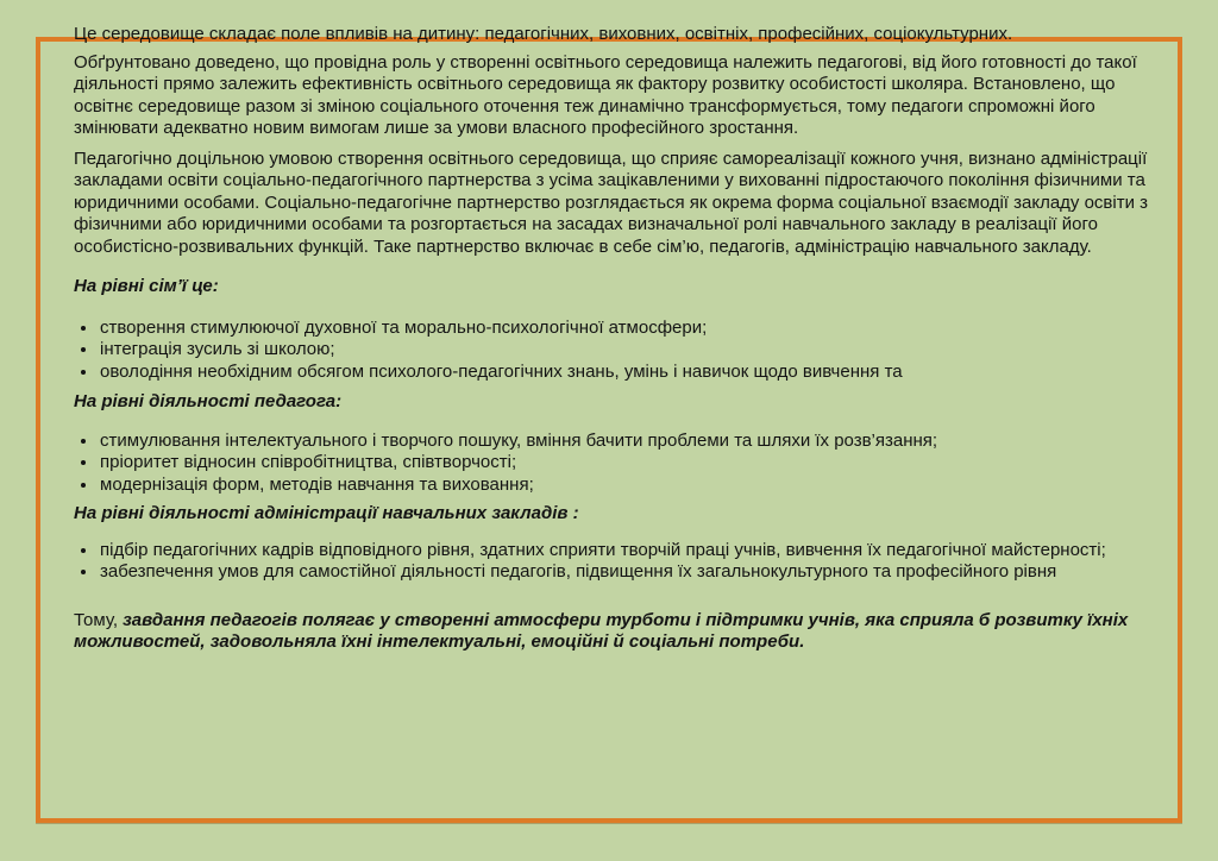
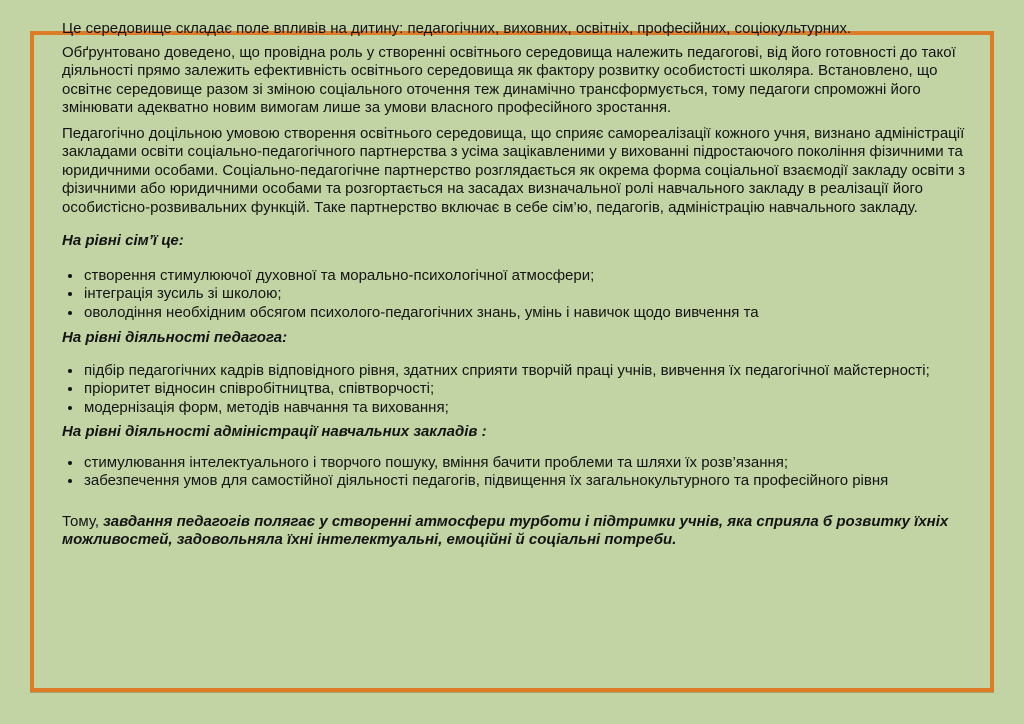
  Це середовище складає поле впливів на дитину: педагогічних, виховних, освітніх, професійних, соціокультурних.
  Обґрунтовано доведено, що провідна роль у створенні освітнього середовища належить педагогові, від його готовності до такої діяльності прямо залежить ефективність освітнього середовища як фактору розвитку особистості школяра. Встановлено, що освітнє середовище разом зі зміною соціального оточення теж динамічно трансформується, тому педагоги спроможні його змінювати адекватно новим вимогам лише за умови власного професійного зростання.
  Педагогічно доцільною умовою створення освітнього середовища, що сприяє самореалізації кожного учня, визнано адміністрації закладами освіти соціально-педагогічного партнерства з усіма зацікавленими у вихованні підростаючого покоління фізичними та юридичними особами. Соціально-педагогічне партнерство розглядається як окрема форма соціальної взаємодії закладу освіти з фізичними або юридичними особами та розгортається на засадах визначальної ролі навчального закладу в реалізації його особистісно-розвивальних функцій. Таке партнерство включає в себе сім’ю, педагогів, адміністрацію навчального закладу.
  На рівні сім’ї це:
  створення стимулюючої духовної та морально-психологічної атмосфери;
  інтеграція зусиль зі школою;
  оволодіння необхідним обсягом психолого-педагогічних знань, умінь і навичок щодо вивчення та
  На рівні діяльності педагога:
- стимулювання інтелектуального і творчого пошуку, вміння бачити проблеми та шляхи їх розв’язання;
+ підбір педагогічних кадрів відповідного рівня, здатних сприяти творчій праці учнів, вивчення їх педагогічної майстерності;
  пріоритет відносин співробітництва, співтворчості;
  модернізація форм, методів навчання та виховання;
  На рівні діяльності адміністрації навчальних закладів :
- підбір педагогічних кадрів відповідного рівня, здатних сприяти творчій праці учнів, вивчення їх педагогічної майстерності;
+ стимулювання інтелектуального і творчого пошуку, вміння бачити проблеми та шляхи їх розв’язання;
  забезпечення умов для самостійної діяльності педагогів, підвищення їх загальнокультурного та професійного рівня
  Тому, завдання педагогів полягає у створенні атмосфери турботи і підтримки учнів, яка сприяла б розвитку їхніх можливостей, задовольняла їхні інтелектуальні, емоційні й соціальні потреби.
